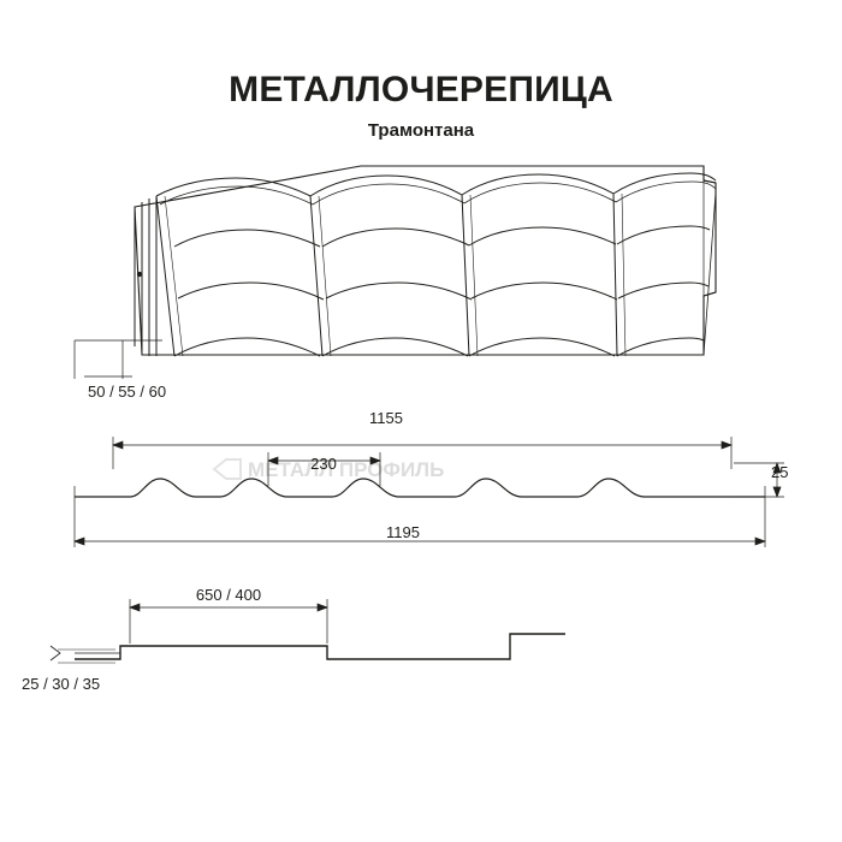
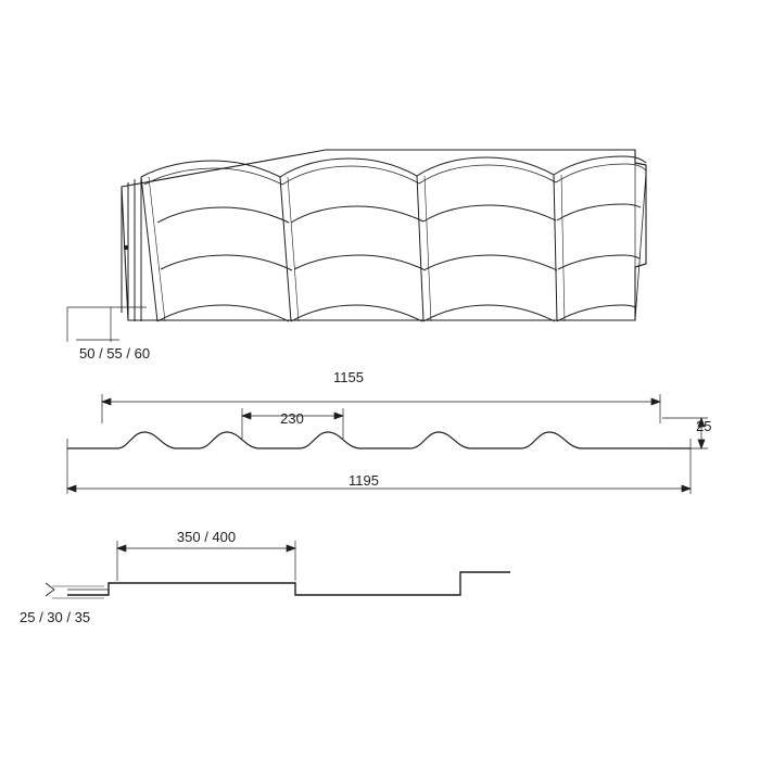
- МЕТАЛЛОЧЕРЕПИЦА
- Трамонтана
- МЕТАЛЛ ПРОФИЛЬ
  50 / 55 / 60
  1155
  230
  1195
  25
- 650 / 400
+ 350 / 400
  25 / 30 / 35
